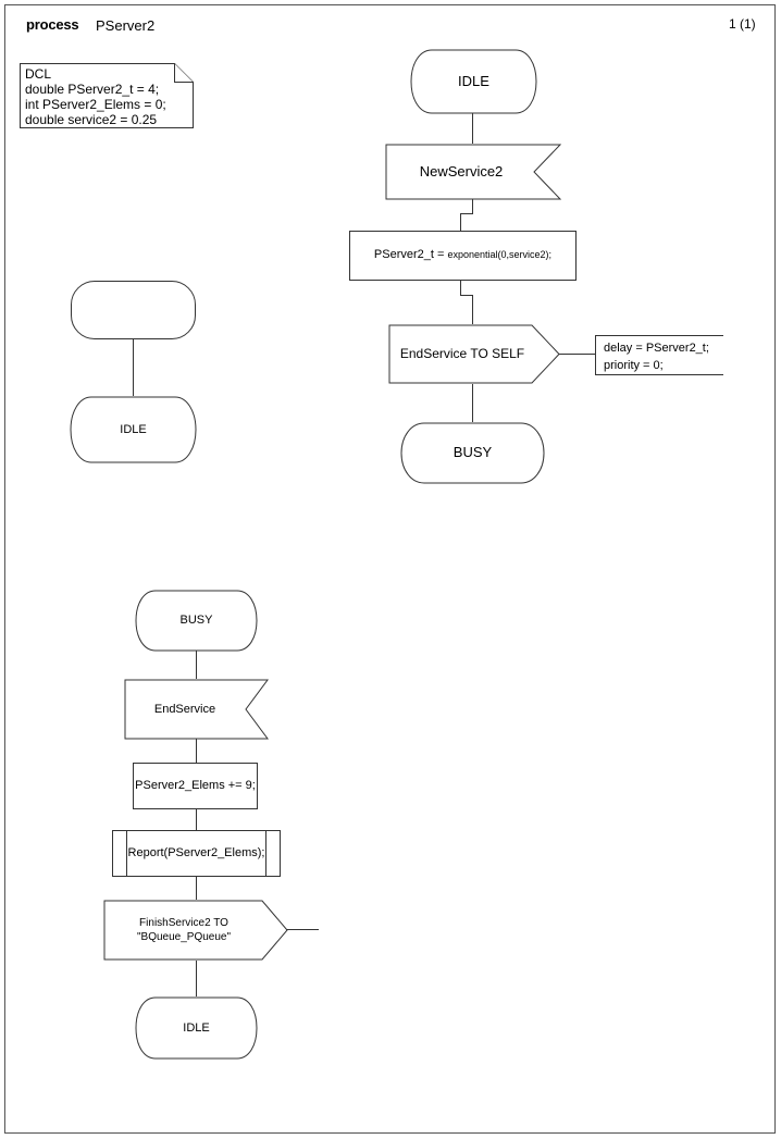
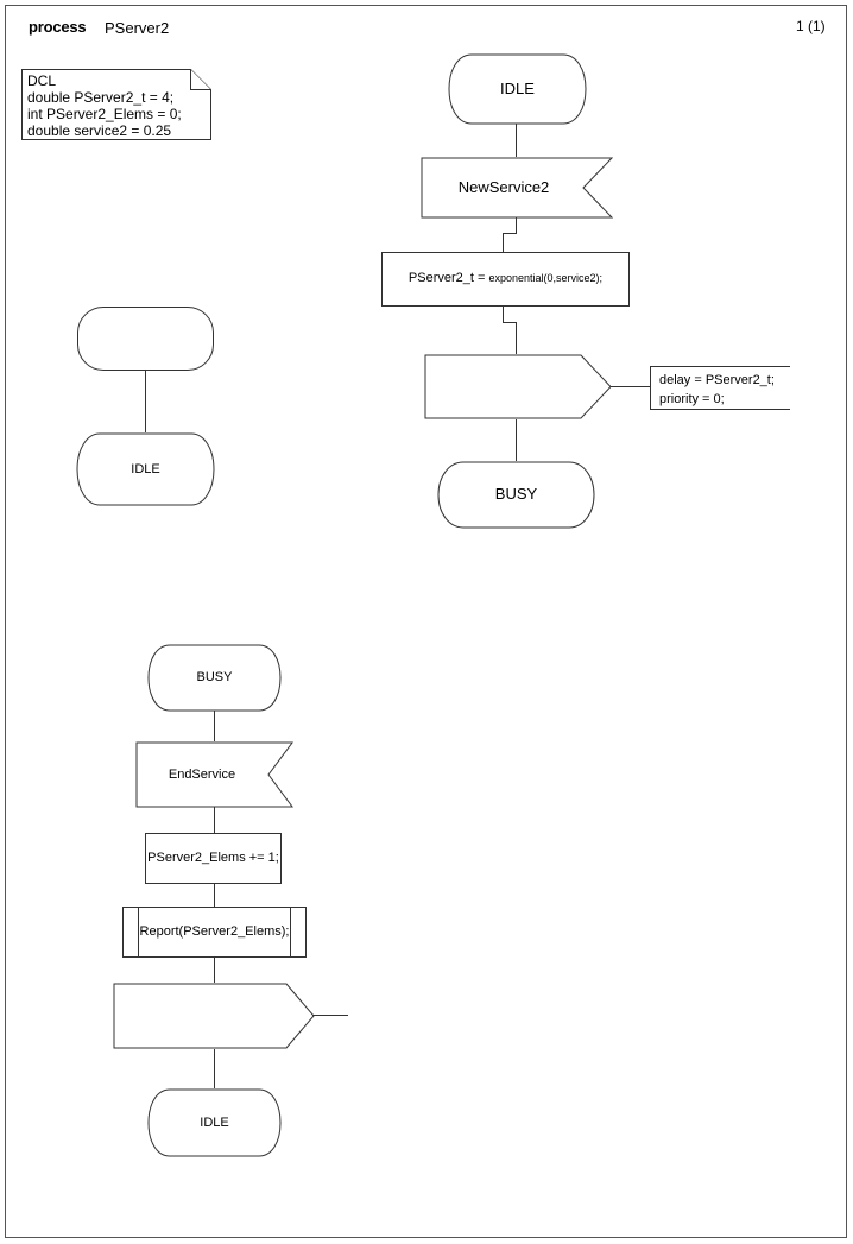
  process
  PServer2
  1 (1)
  DCL
  double PServer2_t = 4;
  int PServer2_Elems = 0;
  double service2 = 0.25
  IDLE
  IDLE
  NewService2
  PServer2_t = exponential(0,service2);
- EndService TO SELF
  delay = PServer2_t;
  priority = 0;
  BUSY
  BUSY
  EndService
- PServer2_Elems += 9;
+ PServer2_Elems += 1;
  Report(PServer2_Elems);
- FinishService2 TO
- "BQueue_PQueue"
  IDLE
